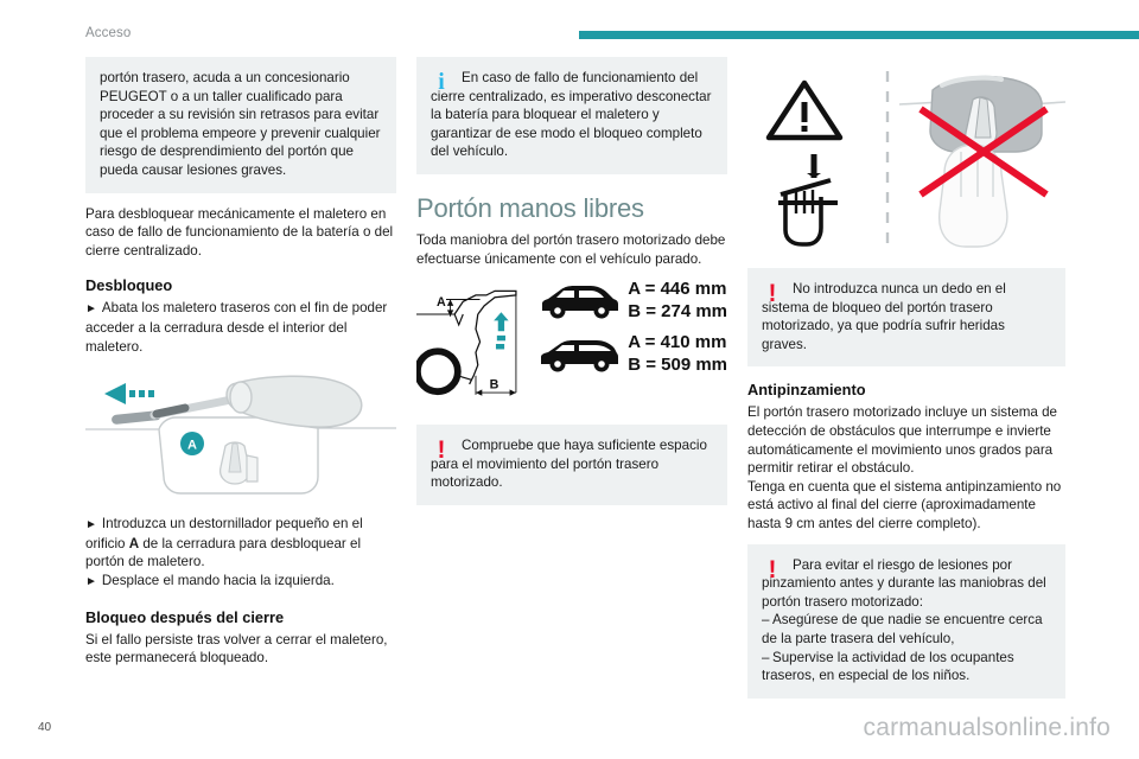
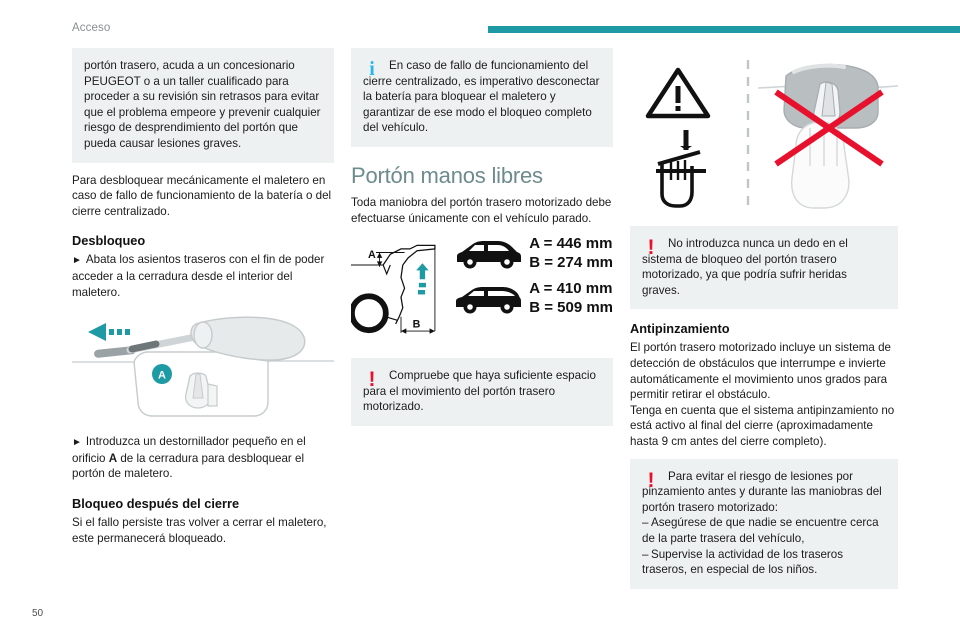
  Acceso
  portón trasero, acuda a un concesionario PEUGEOT o a un taller cualificado para proceder a su revisión sin retrasos para evitar que el problema empeore y prevenir cualquier riesgo de desprendimiento del portón que pueda causar lesiones graves.
  Para desbloquear mecánicamente el maletero en caso de fallo de funcionamiento de la batería o del cierre centralizado.
  Desbloqueo
- ► Abata los maletero traseros con el fin de poder acceder a la cerradura desde el interior del maletero.
+ ► Abata los asientos traseros con el fin de poder acceder a la cerradura desde el interior del maletero.
  A
  ► Introduzca un destornillador pequeño en el orificio A de la cerradura para desbloquear el portón de maletero.
- ► Desplace el mando hacia la izquierda.
  Bloqueo después del cierre
  Si el fallo persiste tras volver a cerrar el maletero, este permanecerá bloqueado.
  i
  En caso de fallo de funcionamiento del cierre centralizado, es imperativo desconectar la batería para bloquear el maletero y garantizar de ese modo el bloqueo completo del vehículo.
  Portón manos libres
  Toda maniobra del portón trasero motorizado debe efectuarse únicamente con el vehículo parado.
  A
  B
  A = 446 mm
  B = 274 mm
  A = 410 mm
  B = 509 mm
  !
  Compruebe que haya suficiente espacio para el movimiento del portón trasero motorizado.
  !
  No introduzca nunca un dedo en el sistema de bloqueo del portón trasero motorizado, ya que podría sufrir heridas graves.
  Antipinzamiento
  El portón trasero motorizado incluye un sistema de detección de obstáculos que interrumpe e invierte automáticamente el movimiento unos grados para permitir retirar el obstáculo.
  Tenga en cuenta que el sistema antipinzamiento no está activo al final del cierre (aproximadamente hasta 9 cm antes del cierre completo).
  !
  Para evitar el riesgo de lesiones por pinzamiento antes y durante las maniobras del portón trasero motorizado:
  – Asegúrese de que nadie se encuentre cerca de la parte trasera del vehículo,
- – Supervise la actividad de los ocupantes traseros, en especial de los niños.
+ – Supervise la actividad de los traseros traseros, en especial de los niños.
- 40
+ 50
- carmanualsonline.info
